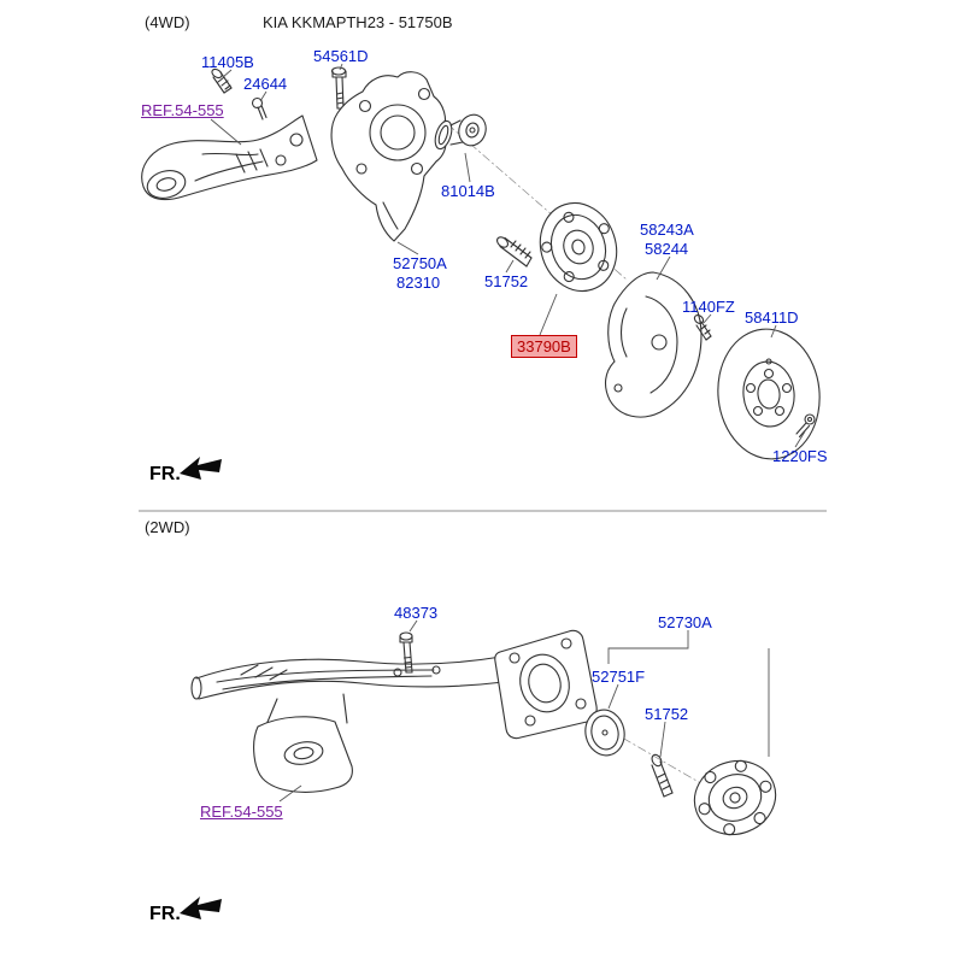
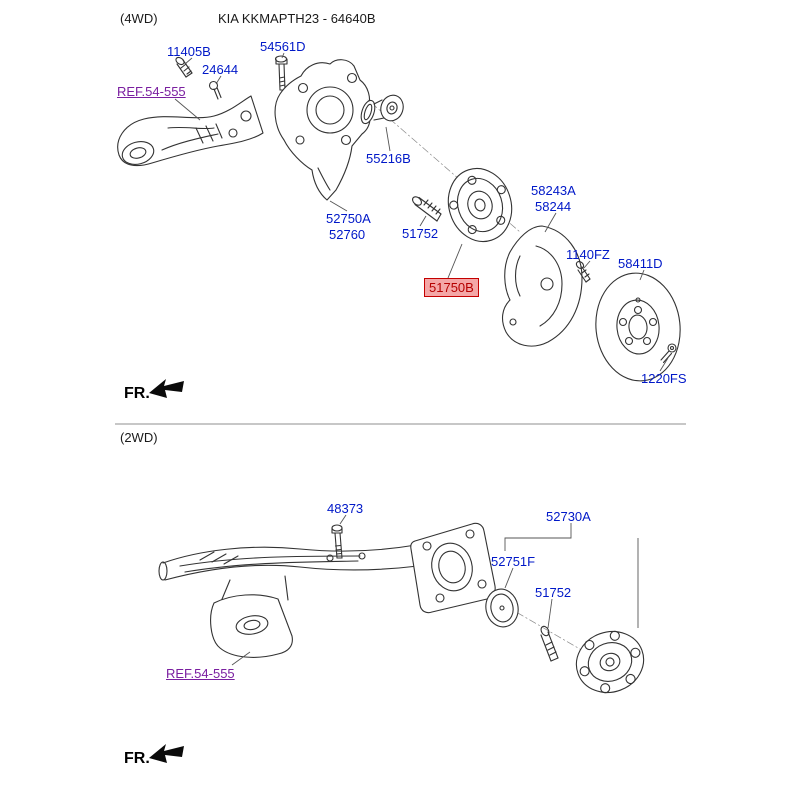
  (4WD)
- KIA KKMAPTH23 - 51750B
+ KIA KKMAPTH23 - 64640B
  11405B
  54561D
  24644
  REF.54-555
- 81014B
+ 55216B
  52750A
- 82310
+ 52760
  51752
- 33790B
+ 51750B
  58243A
  58244
  1140FZ
  58411D
  1220FS
  FR.
  (2WD)
  48373
  52730A
  52751F
  51752
  REF.54-555
  FR.
